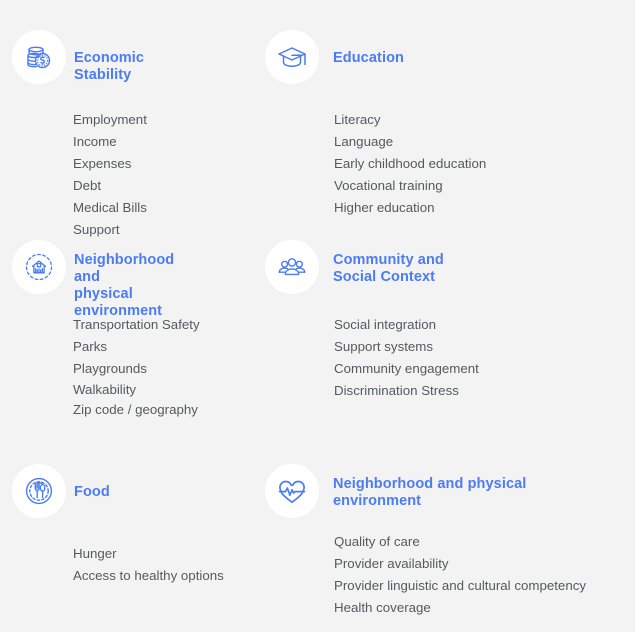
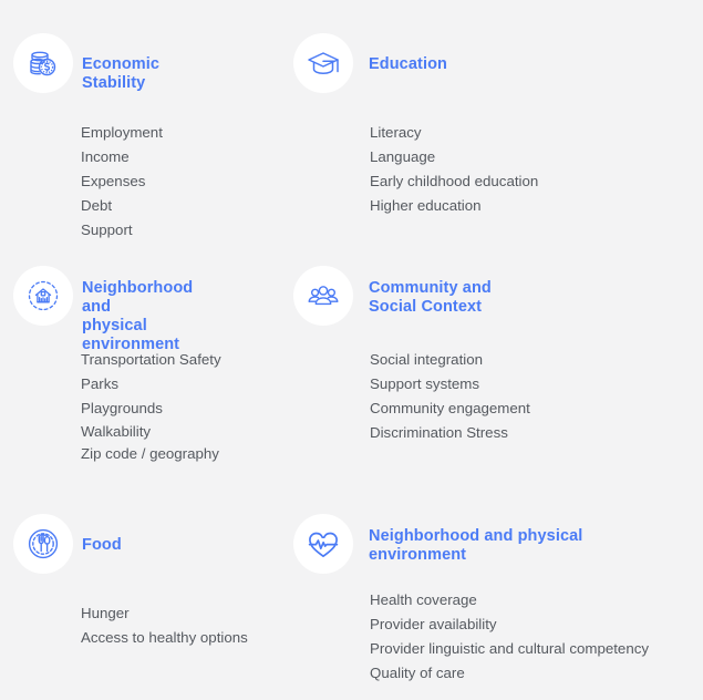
  Economic Stability
  Employment
  Income
  Expenses
  Debt
- Medical Bills
  Support
  Education
  Literacy
  Language
  Early childhood education
- Vocational training
  Higher education
  Neighborhood and
  physical environment
  Transportation Safety
  Parks
  Playgrounds
  Walkability
  Zip code / geography
  Community and
  Social Context
  Social integration
  Support systems
  Community engagement
  Discrimination Stress
  Food
  Hunger
  Access to healthy options
  Neighborhood and physical
  environment
- Quality of care
+ Health coverage
  Provider availability
  Provider linguistic and cultural competency
- Health coverage
+ Quality of care
